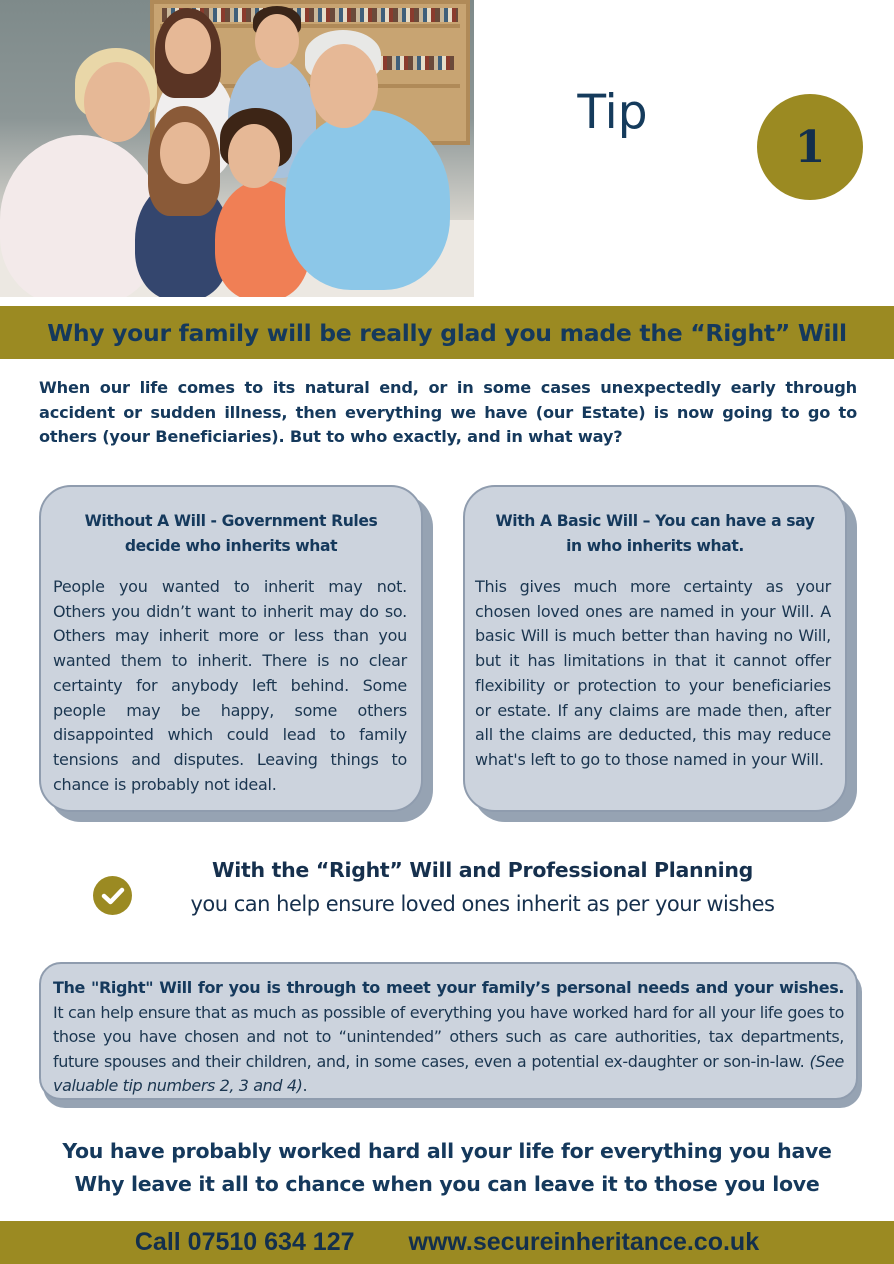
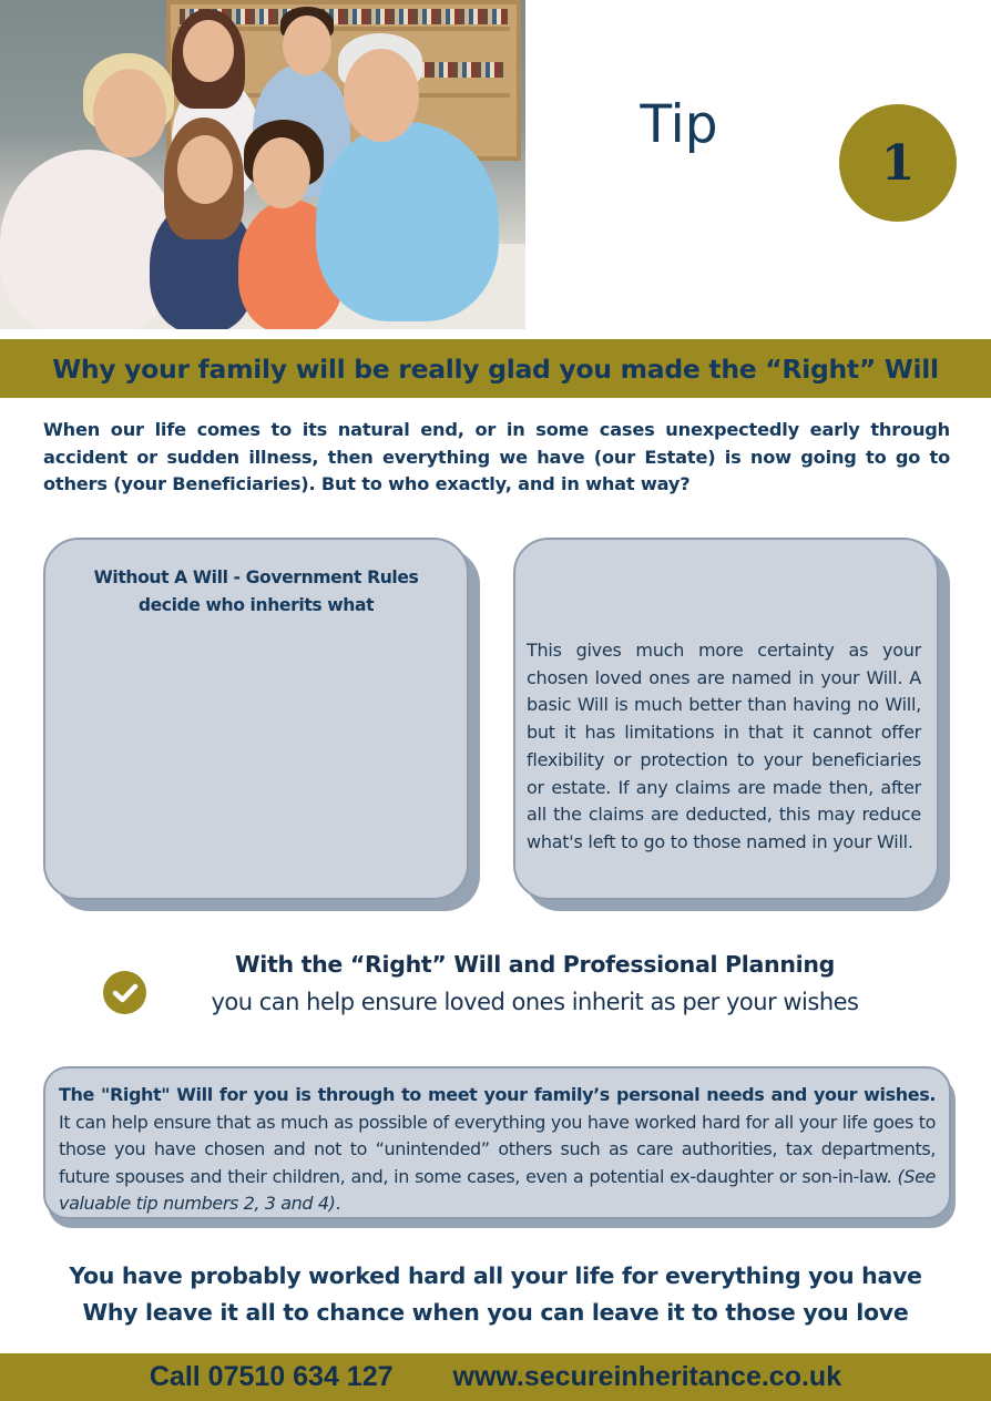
  Tip
  1
  Why your family will be really glad you made the “Right” Will
  When our life comes to its natural end, or in some cases unexpectedly early through accident or sudden illness, then everything we have (our Estate) is now going to go to others (your Beneficiaries). But to who exactly, and in what way?
  Without A Will - Government Rules
  decide who inherits what
- People you wanted to inherit may not. Others you didn’t want to inherit may do so. Others may inherit more or less than you wanted them to inherit. There is no clear certainty for anybody left behind. Some people may be happy, some others disappointed which could lead to family tensions and disputes. Leaving things to chance is probably not ideal.
- With A Basic Will – You can have a say
- in who inherits what.
  This gives much more certainty as your chosen loved ones are named in your Will. A basic Will is much better than having no Will, but it has limitations in that it cannot offer flexibility or protection to your beneficiaries or estate. If any claims are made then, after all the claims are deducted, this may reduce what's left to go to those named in your Will.
  With the “Right” Will and Professional Planning
  you can help ensure loved ones inherit as per your wishes
  The "Right" Will for you is through to meet your family’s personal needs and your wishes. It can help ensure that as much as possible of everything you have worked hard for all your life goes to those you have chosen and not to “unintended” others such as care authorities, tax departments, future spouses and their children, and, in some cases, even a potential ex-daughter or son-in-law. (See valuable tip numbers 2, 3 and 4).
  You have probably worked hard all your life for everything you have
  Why leave it all to chance when you can leave it to those you love
  Call 07510 634 127
  www.secureinheritance.co.uk
